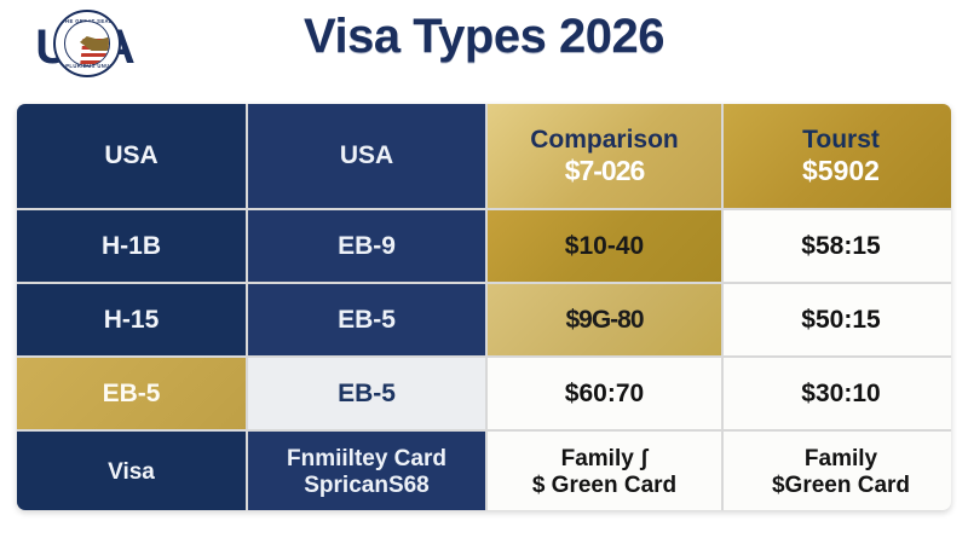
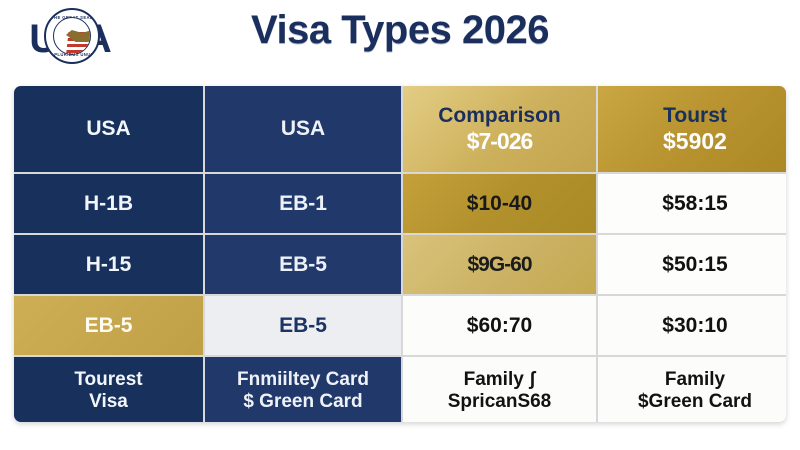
  Visa Types 2026
  USA
  USA
  Comparison
  $7-026
  Tourst
  $5902
  H-1B
- EB-9
+ EB-1
  $10-40
  $58:15
  H-15
  EB-5
- $9G-80
+ $9G-60
  $50:15
  EB-5
  EB-5
  $60:70
  $30:10
+ Tourest
  Visa
  Fnmiiltey Card
- SpricanS68
+ $ Green Card
  Family ʃ
- $ Green Card
+ SpricanS68
  Family
  $Green Card
